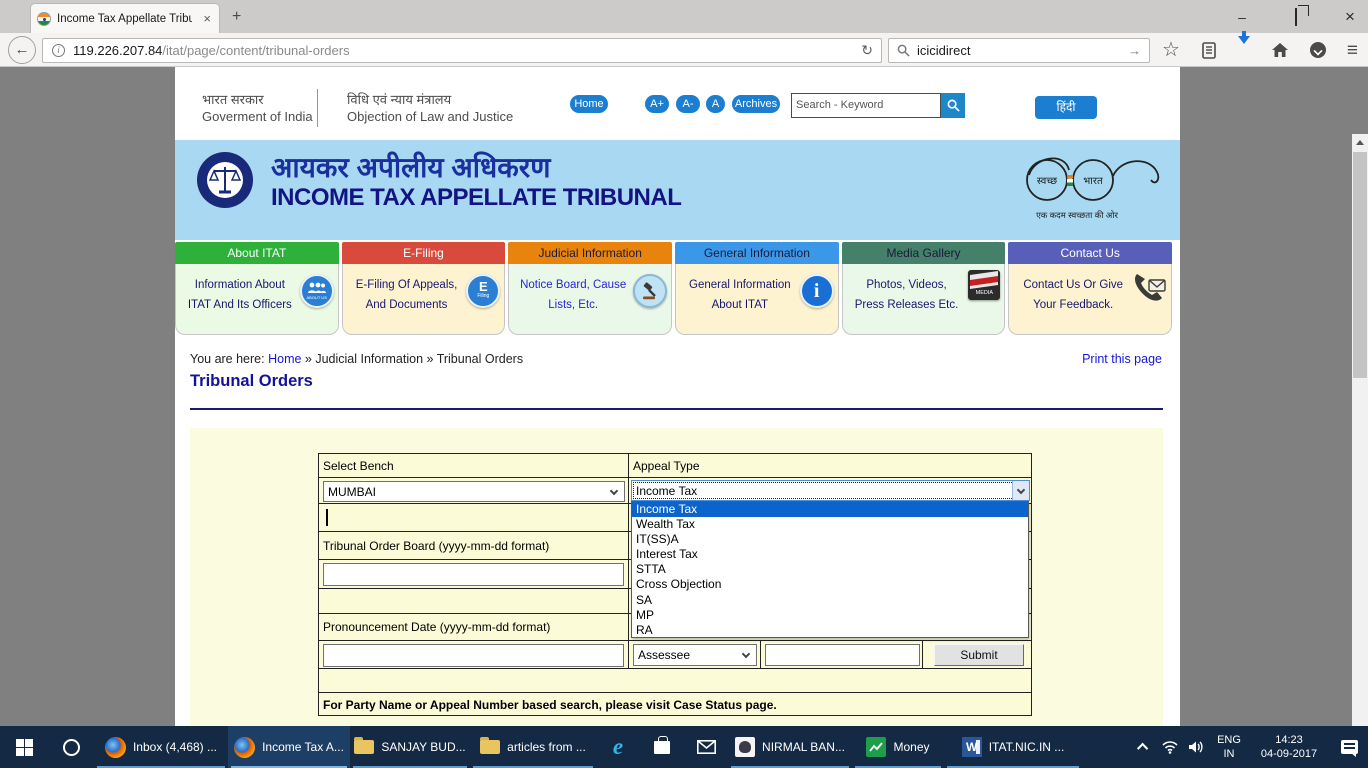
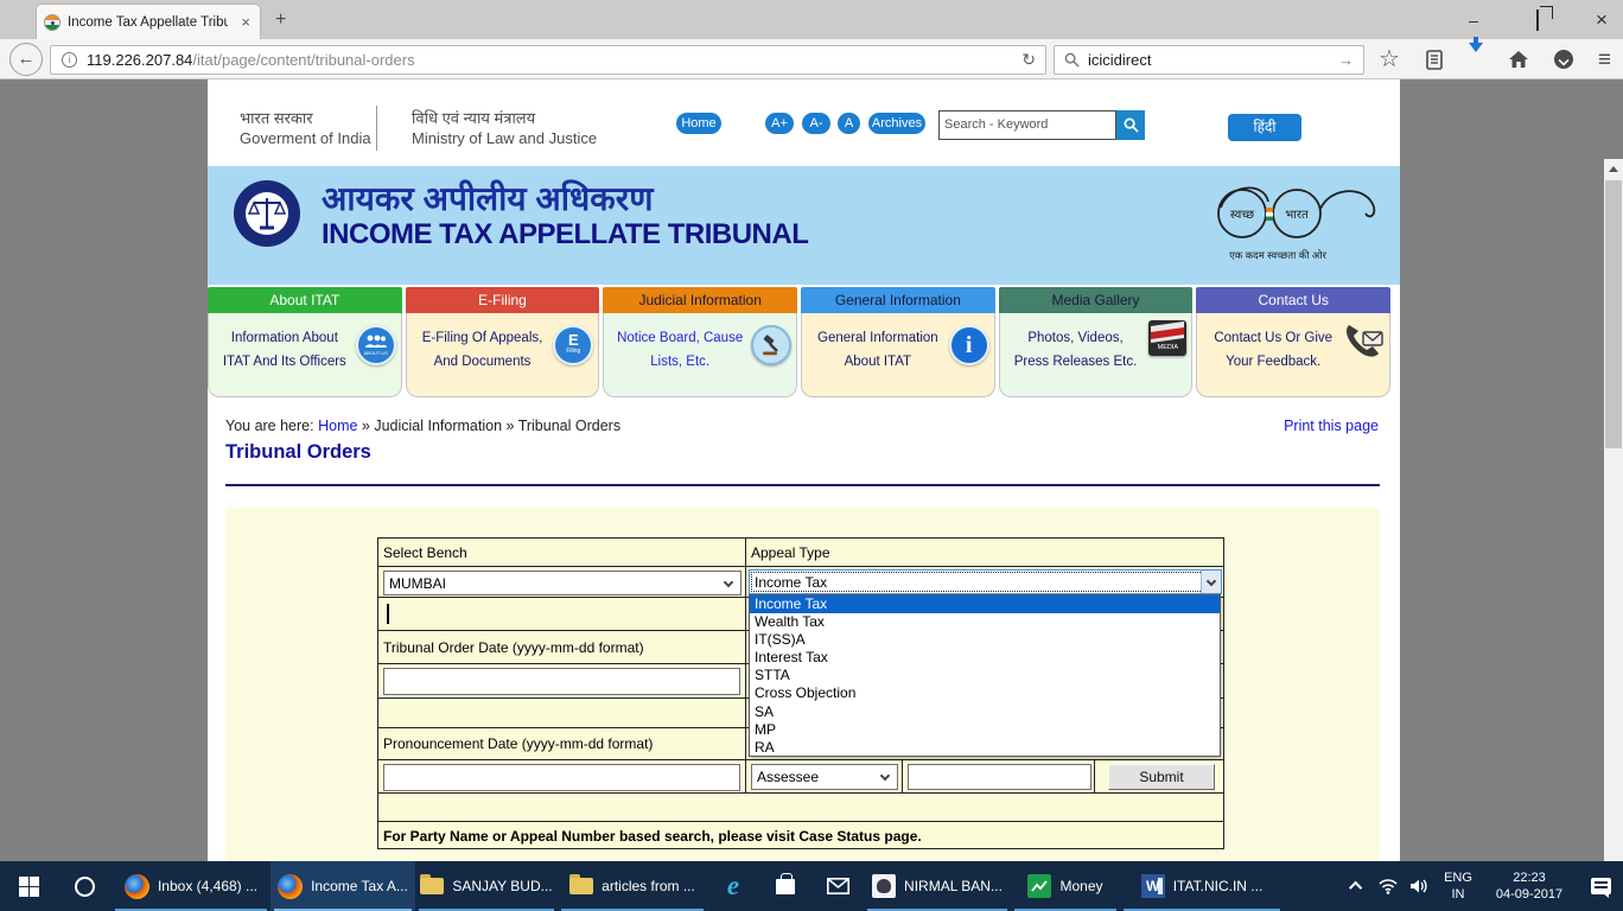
  Income Tax Appellate Tribu
  ×
  +
  –
  ×
  ←
  i
  119.226.207.84
  /itat/page/content/tribunal-orders
  ↻
  icicidirect
  →
  ☆
  ≡
  भारत सरकार
  Goverment of India
  विधि एवं न्याय मंत्रालय
- Objection of Law and Justice
+ Ministry of Law and Justice
  Home
  A+
  A-
  A
  Archives
  Search - Keyword
  हिंदी
  आयकर अपीलीय अधिकरण
  INCOME TAX APPELLATE TRIBUNAL
  स्वच्छ
  भारत
  एक कदम स्वच्छता की ओर
  About ITAT
  Information About ITAT And Its Officers
  E-Filing
  E-Filing Of Appeals, And Documents
  E
  Judicial Information
  Notice Board, Cause Lists, Etc.
  General Information
  General Information About ITAT
  i
  Media Gallery
  Photos, Videos, Press Releases Etc.
  Contact Us
  Contact Us Or Give Your Feedback.
  You are here: Home » Judicial Information » Tribunal Orders
  Print this page
  Tribunal Orders
  Select Bench
  Appeal Type
- Tribunal Order Board (yyyy-mm-dd format)
+ Tribunal Order Date (yyyy-mm-dd format)
  Pronouncement Date (yyyy-mm-dd format)
  For Party Name or Appeal Number based search, please visit Case Status page.
  MUMBAI
  Income Tax
  Assessee
  Submit
  Income Tax
  Wealth Tax
  IT(SS)A
  Interest Tax
  STTA
  Cross Objection
  SA
  MP
  RA
  Inbox (4,468) ...
  Income Tax A...
  SANJAY BUD...
  articles from ...
  e
  NIRMAL BAN...
  Money
  W
  ITAT.NIC.IN ...
  ENG
  IN
- 14:23
+ 22:23
  04-09-2017
